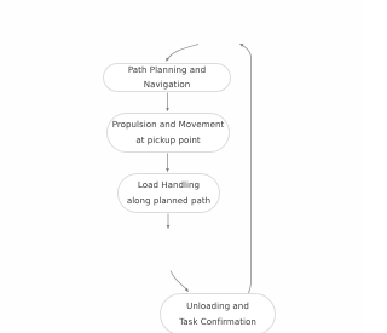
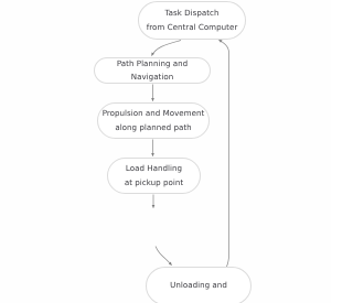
+ Task Dispatch
+ from Central Computer
  Path Planning and Navigation
  Propulsion and Movement
- at pickup point
+ along planned path
  Load Handling
- along planned path
+ at pickup point
  Unloading and
- Task Confirmation
